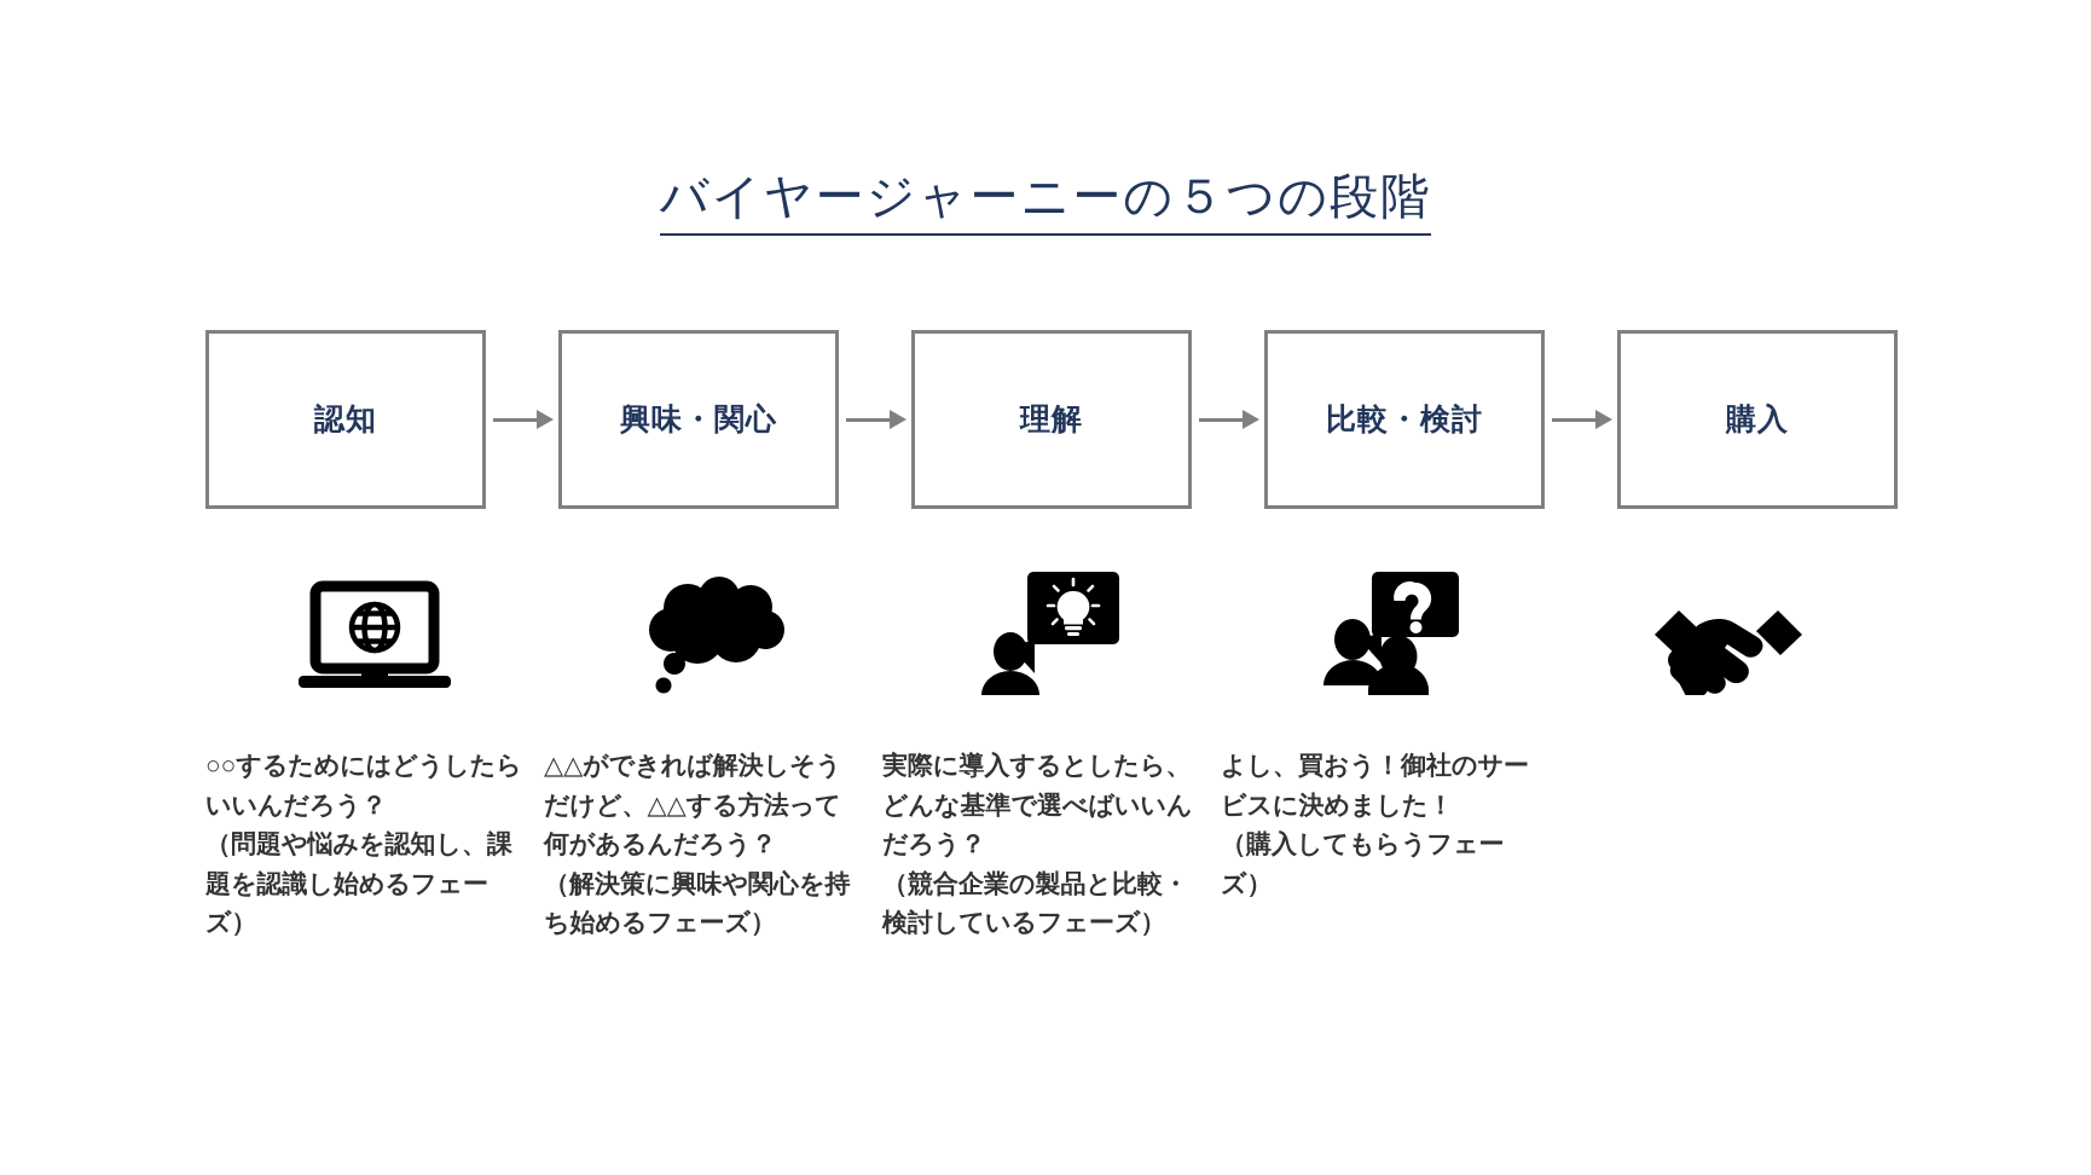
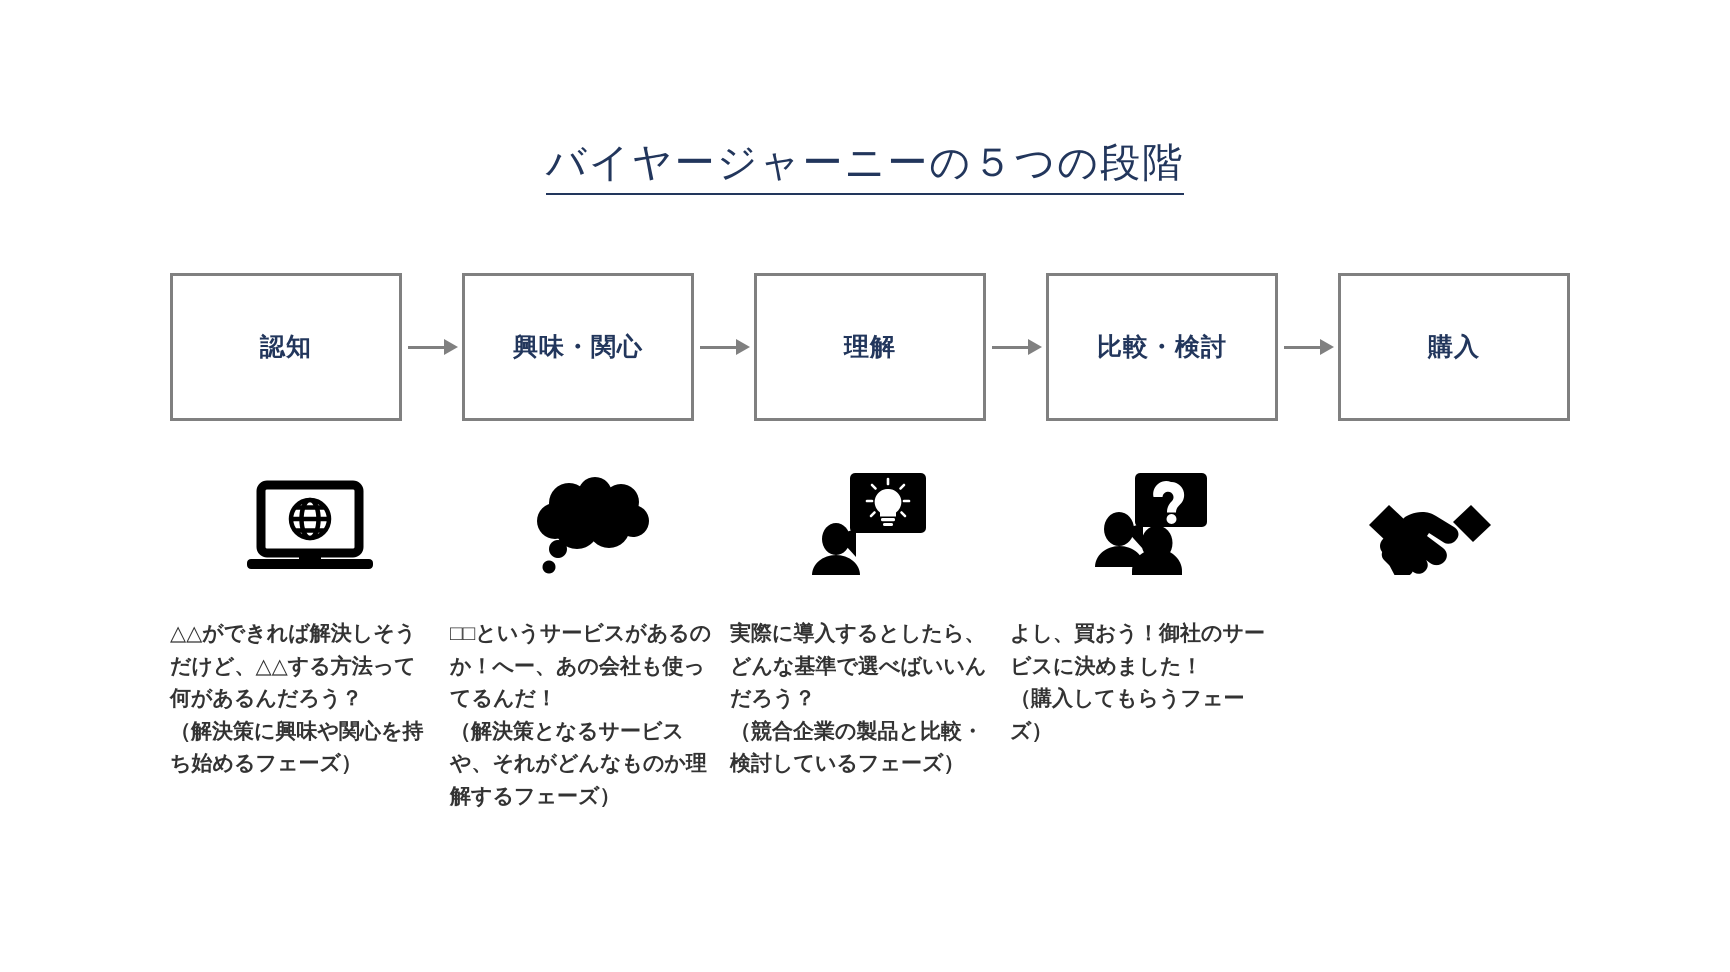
  バイヤージャーニーの５つの段階
  認知
  興味・関心
  理解
  比較・検討
  購入
- ○○するためにはどうしたらいいんだろう？
- （問題や悩みを認知し、課題を認識し始めるフェーズ）
  △△ができれば解決しそうだけど、△△する方法って何があるんだろう？
  （解決策に興味や関心を持ち始めるフェーズ）
+ □□というサービスがあるのか！へー、あの会社も使ってるんだ！
+ （解決策となるサービスや、それがどんなものか理解するフェーズ）
  実際に導入するとしたら、どんな基準で選べばいいんだろう？
  （競合企業の製品と比較・検討しているフェーズ）
  よし、買おう！御社のサービスに決めました！
  （購入してもらうフェーズ）
